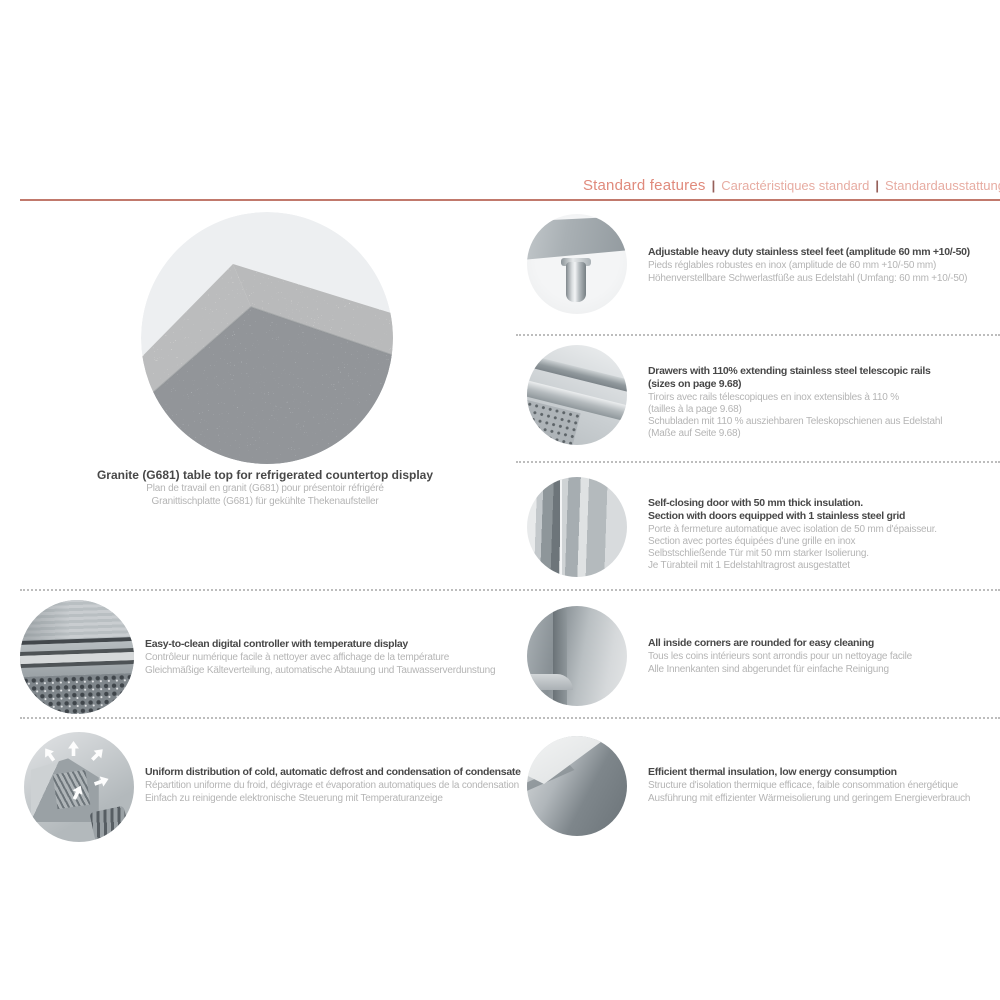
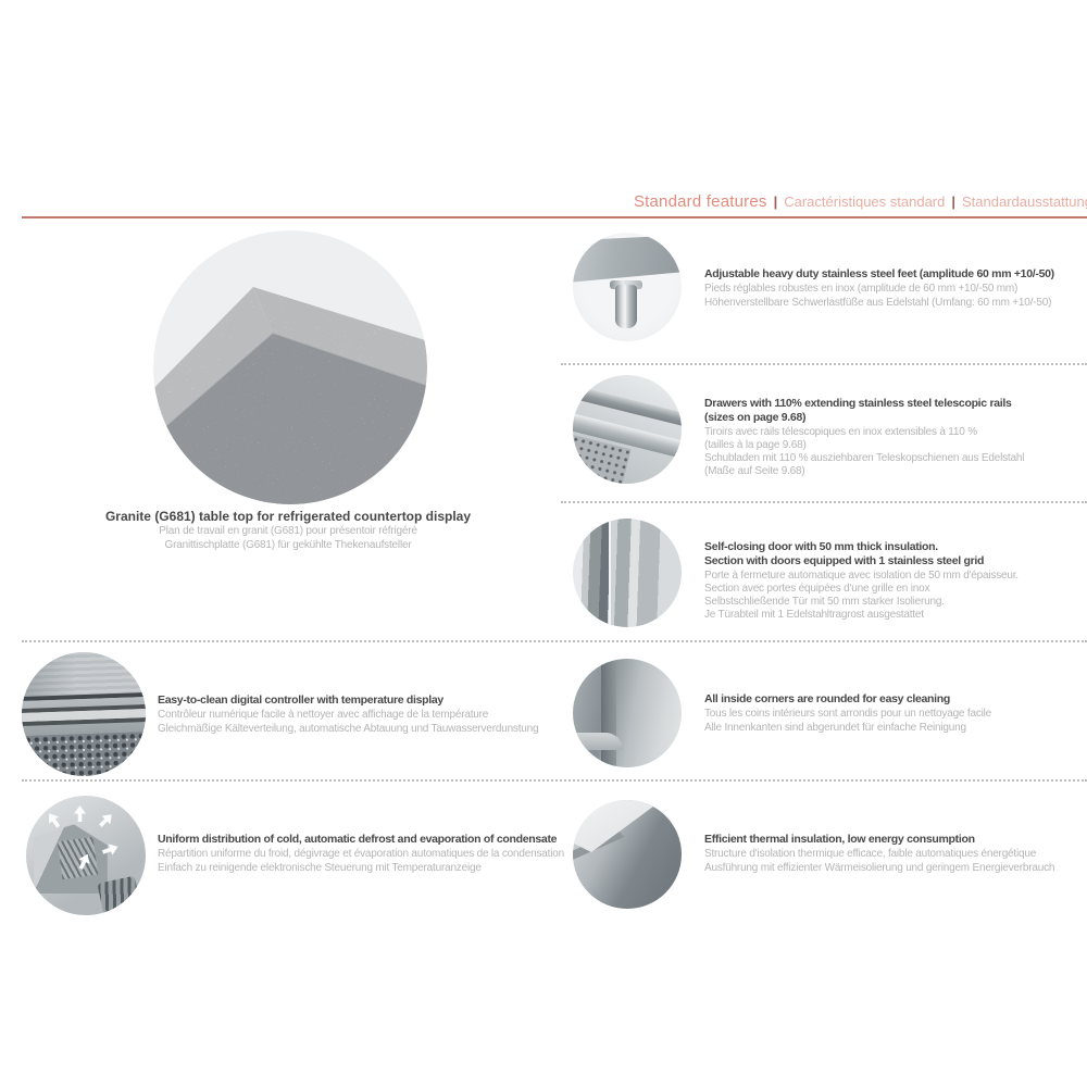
  Standard features | Caractéristiques standard | Standardausstattun
  Granite (G681) table top for refrigerated countertop display
  Plan de travail en granit (G681) pour présentoir réfrigéré
  Granittischplatte (G681) für gekühlte Thekenaufsteller
  Adjustable heavy duty stainless steel feet (amplitude 60 mm +10/-50)
  Pieds réglables robustes en inox (amplitude de 60 mm +10/-50 mm)
  Höhenverstellbare Schwerlastfüße aus Edelstahl (Umfang: 60 mm +10/-50)
  Drawers with 110% extending stainless steel telescopic rails
  (sizes on page 9.68)
  Tiroirs avec rails télescopiques en inox extensibles à 110 %
  (tailles à la page 9.68)
  Schubladen mit 110 % ausziehbaren Teleskopschienen aus Edelstahl
  (Maße auf Seite 9.68)
  Self-closing door with 50 mm thick insulation.
  Section with doors equipped with 1 stainless steel grid
  Porte à fermeture automatique avec isolation de 50 mm d'épaisseur.
  Section avec portes équipées d'une grille en inox
  Selbstschließende Tür mit 50 mm starker Isolierung.
  Je Türabteil mit 1 Edelstahltragrost ausgestattet
  All inside corners are rounded for easy cleaning
  Tous les coins intérieurs sont arrondis pour un nettoyage facile
  Alle Innenkanten sind abgerundet für einfache Reinigung
  Efficient thermal insulation, low energy consumption
- Structure d'isolation thermique efficace, faible consommation énergétique
+ Structure d'isolation thermique efficace, faible automatiques énergétique
  Ausführung mit effizienter Wärmeisolierung und geringem Energieverbrauch
  Easy-to-clean digital controller with temperature display
  Contrôleur numérique facile à nettoyer avec affichage de la température
  Gleichmäßige Kälteverteilung, automatische Abtauung und Tauwasserverdunstung
- Uniform distribution of cold, automatic defrost and condensation of condensate
+ Uniform distribution of cold, automatic defrost and evaporation of condensate
  Répartition uniforme du froid, dégivrage et évaporation automatiques de la condensation
  Einfach zu reinigende elektronische Steuerung mit Temperaturanzeige
